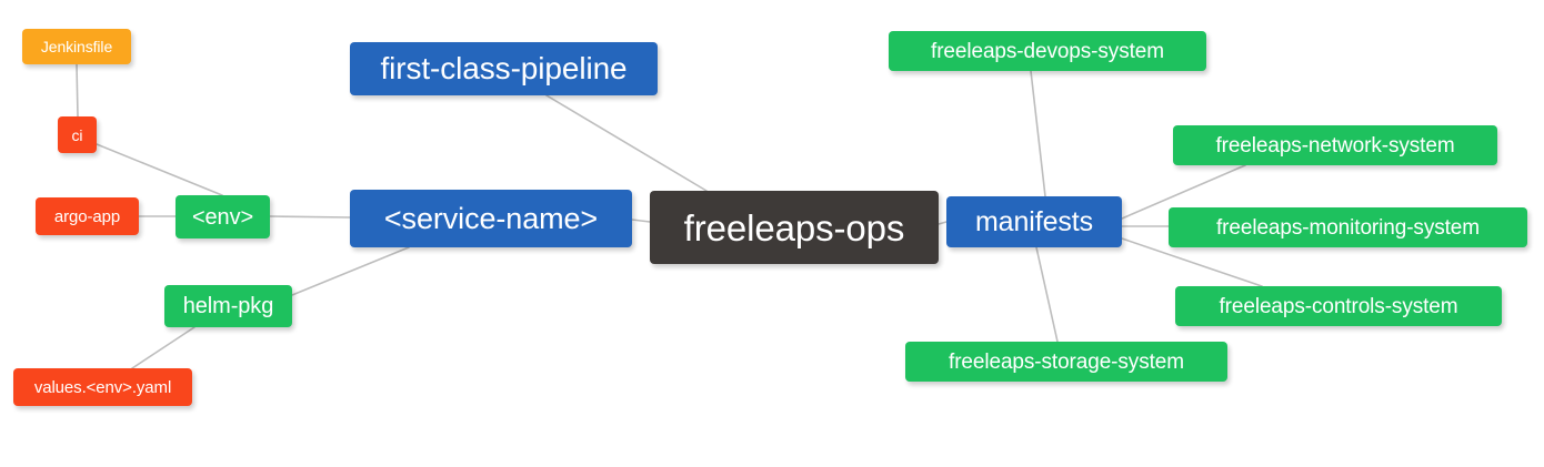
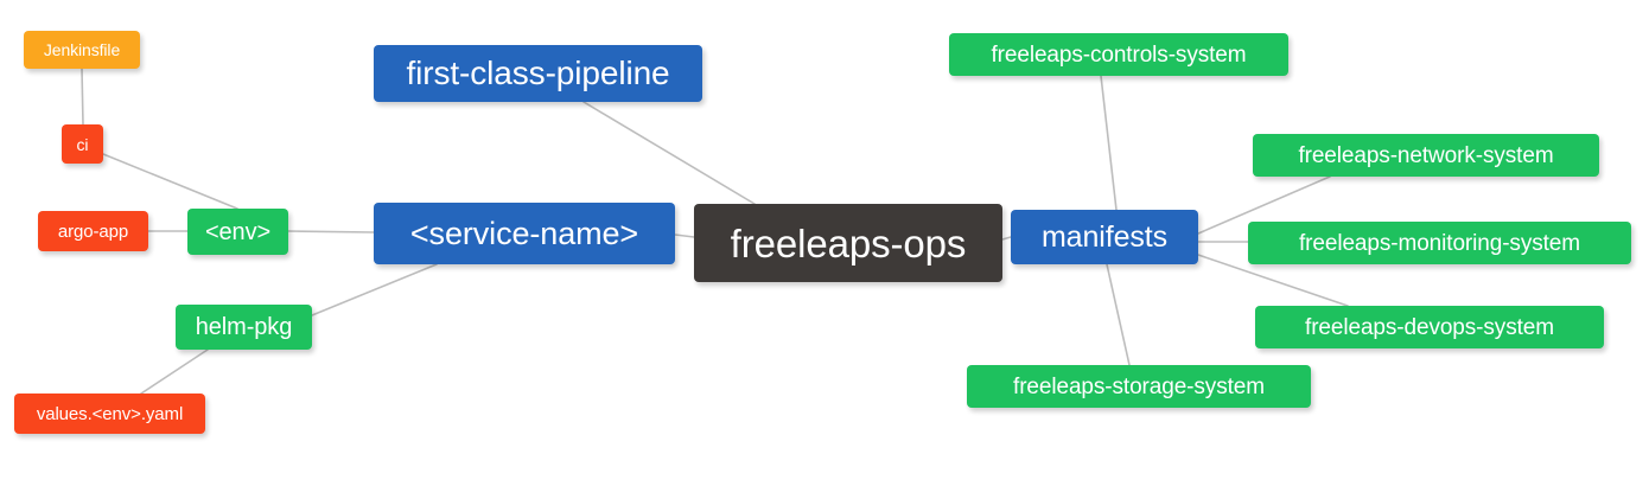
  Jenkinsfile
  ci
  argo-app
  <env>
  helm-pkg
  values.<env>.yaml
  first-class-pipeline
  <service-name>
  freeleaps-ops
  manifests
- freeleaps-devops-system
+ freeleaps-controls-system
  freeleaps-network-system
  freeleaps-monitoring-system
- freeleaps-controls-system
+ freeleaps-devops-system
  freeleaps-storage-system
